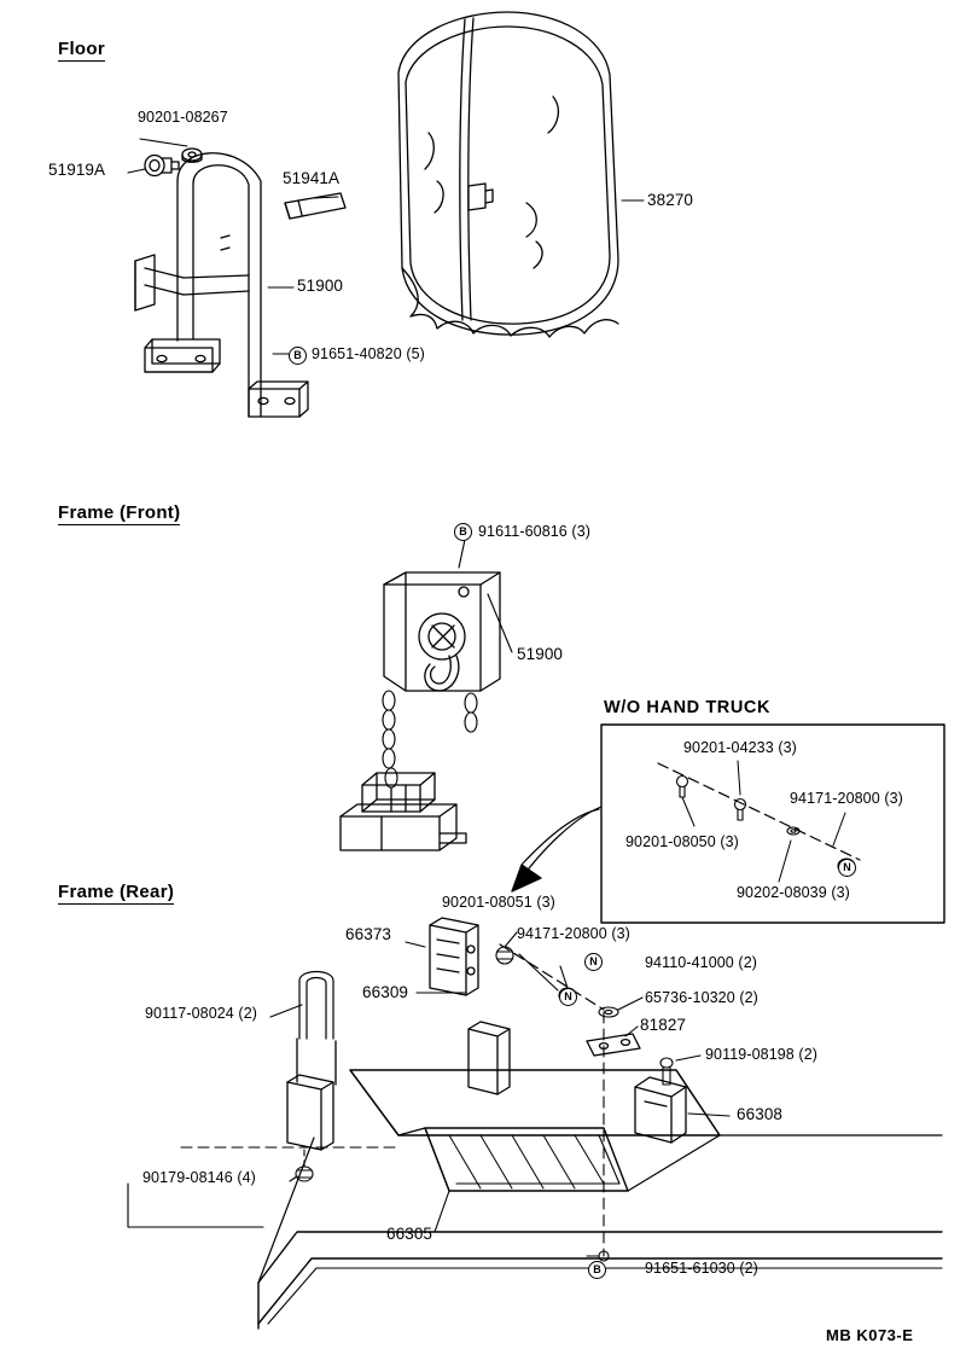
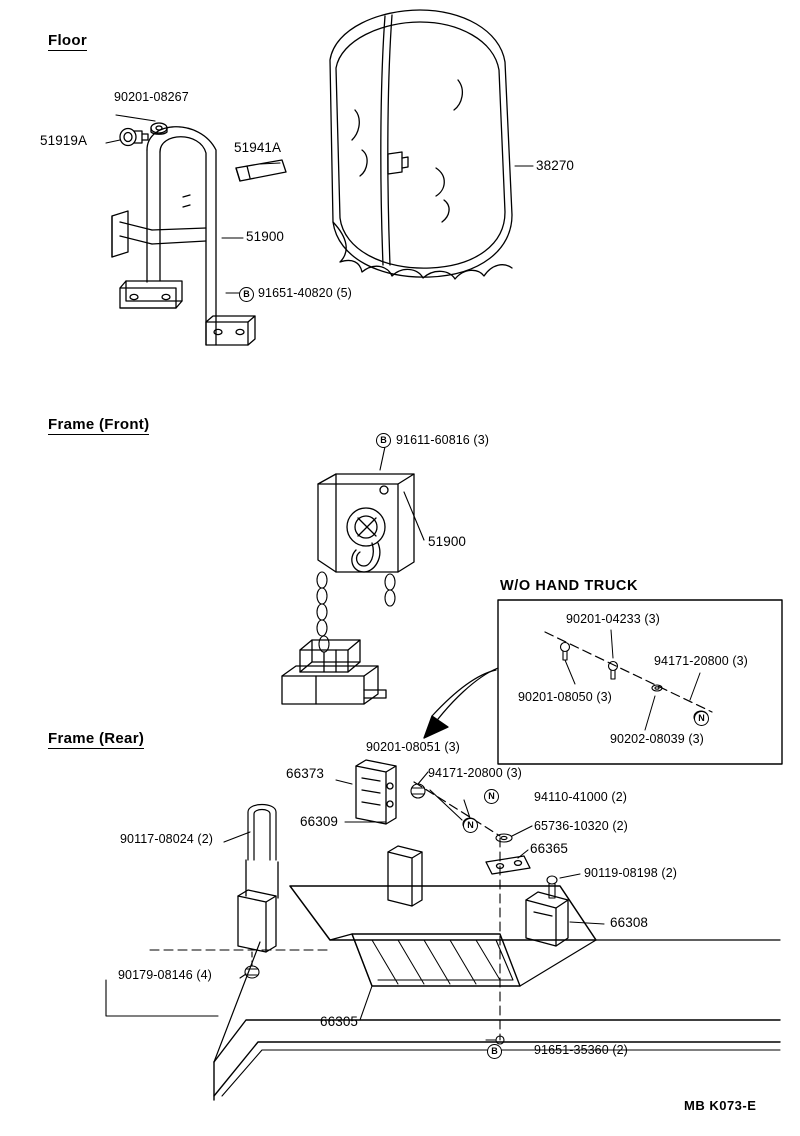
  B
  B
  N
  N
  N
  B
  Floor
  Frame (Front)
  Frame (Rear)
  W/O HAND TRUCK
  90201-08267
  51919A
  51941A
  51900
  91651-40820 (5)
  38270
  91611-60816 (3)
  51900
  90201-04233 (3)
  94171-20800 (3)
  90201-08050 (3)
  90202-08039 (3)
  90201-08051 (3)
  94171-20800 (3)
  66373
  66309
  94110-41000 (2)
  65736-10320 (2)
- 81827
+ 66365
  90119-08198 (2)
  66308
  90117-08024 (2)
  90179-08146 (4)
  66305
- 91651-61030 (2)
+ 91651-35360 (2)
  MB K073-E
